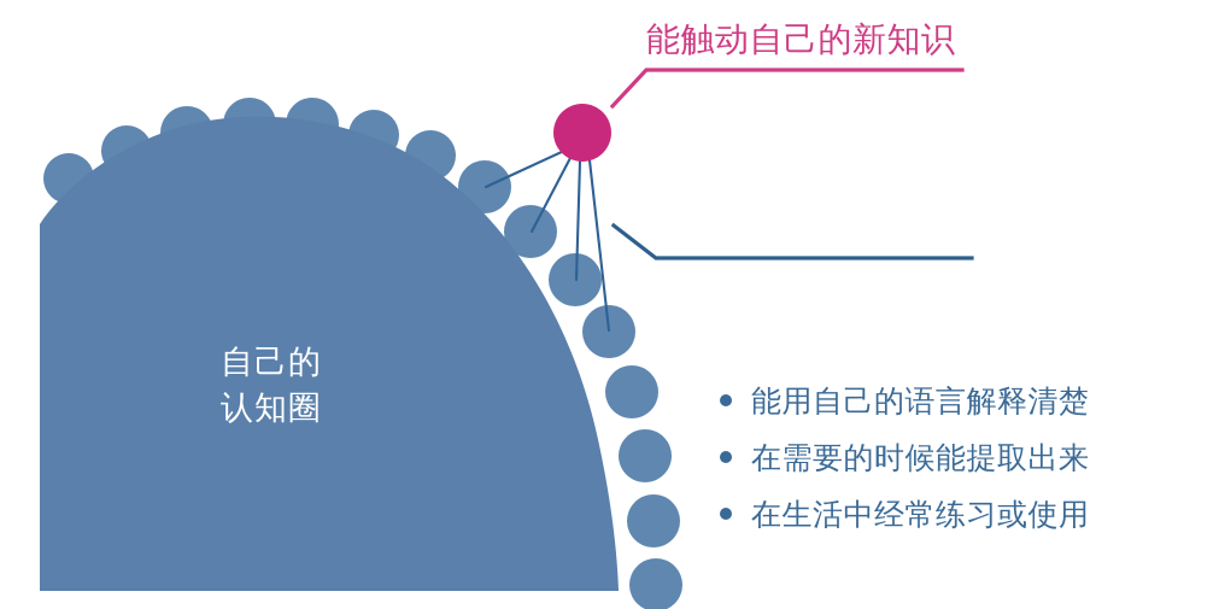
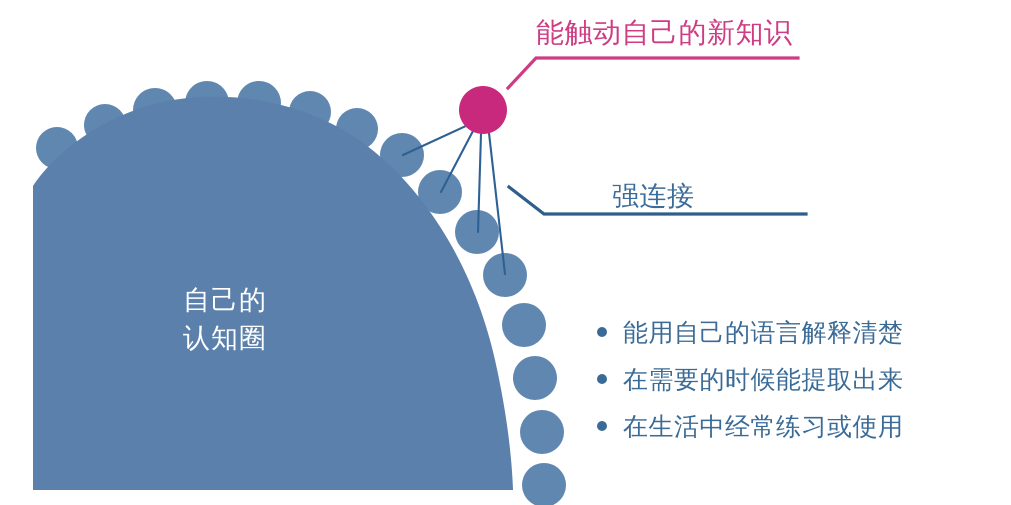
  能触动自己的新知识
+ 强连接
  自己的
  认知圈
  能用自己的语言解释清楚
  在需要的时候能提取出来
  在生活中经常练习或使用
